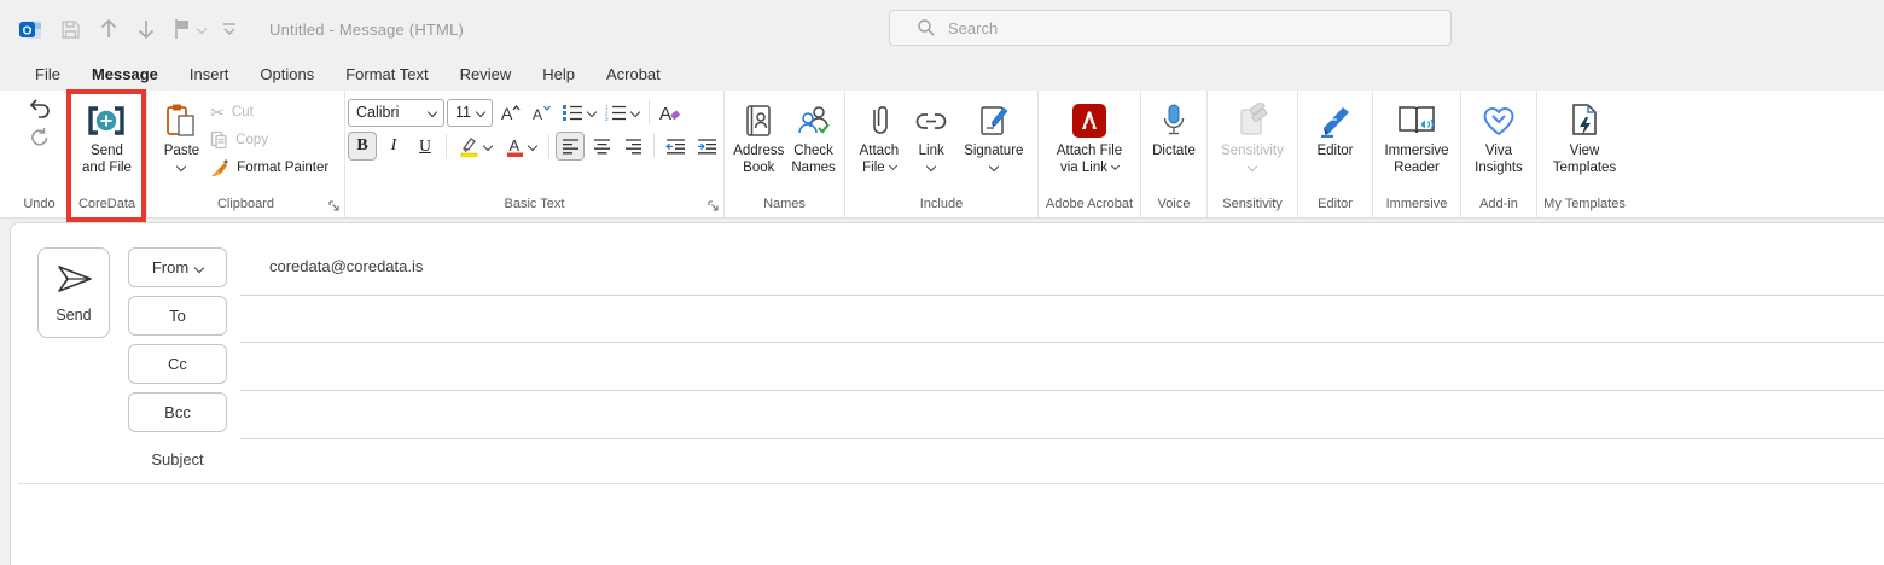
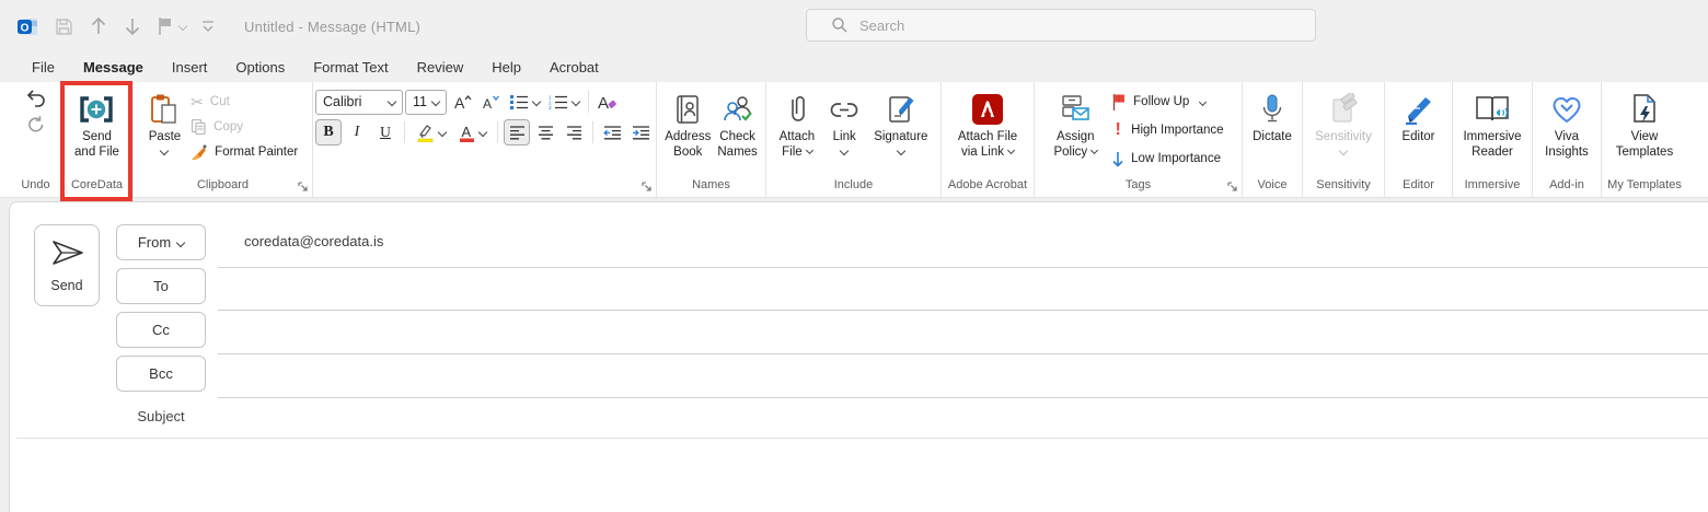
  O
  Untitled - Message (HTML)
  Search
  File
  Message
  Insert
  Options
  Format Text
  Review
  Help
  Acrobat
  Undo
  Send
  and File
  CoreData
  Paste
  ✂
  Cut
  Copy
  Format Painter
  Clipboard
  Calibri
  11
  A
  A
  A
  B
  I
  U
  A
- Basic Text
  Address
  Book
  Check
  Names
  Names
  Attach
  File
  Link
  Signature
  Include
  Attach File
  via Link
  Adobe Acrobat
+ Assign
+ Policy
+ Follow Up
+ !
+ High Importance
+ Low Importance
+ Tags
  Dictate
  Voice
  Sensitivity
  Sensitivity
  Editor
  Editor
  Immersive
  Reader
  Immersive
  Viva
  Insights
  Add-in
  View
  Templates
  My Templates
  Send
  From
  coredata@coredata.is
  To
  Cc
  Bcc
  Subject
